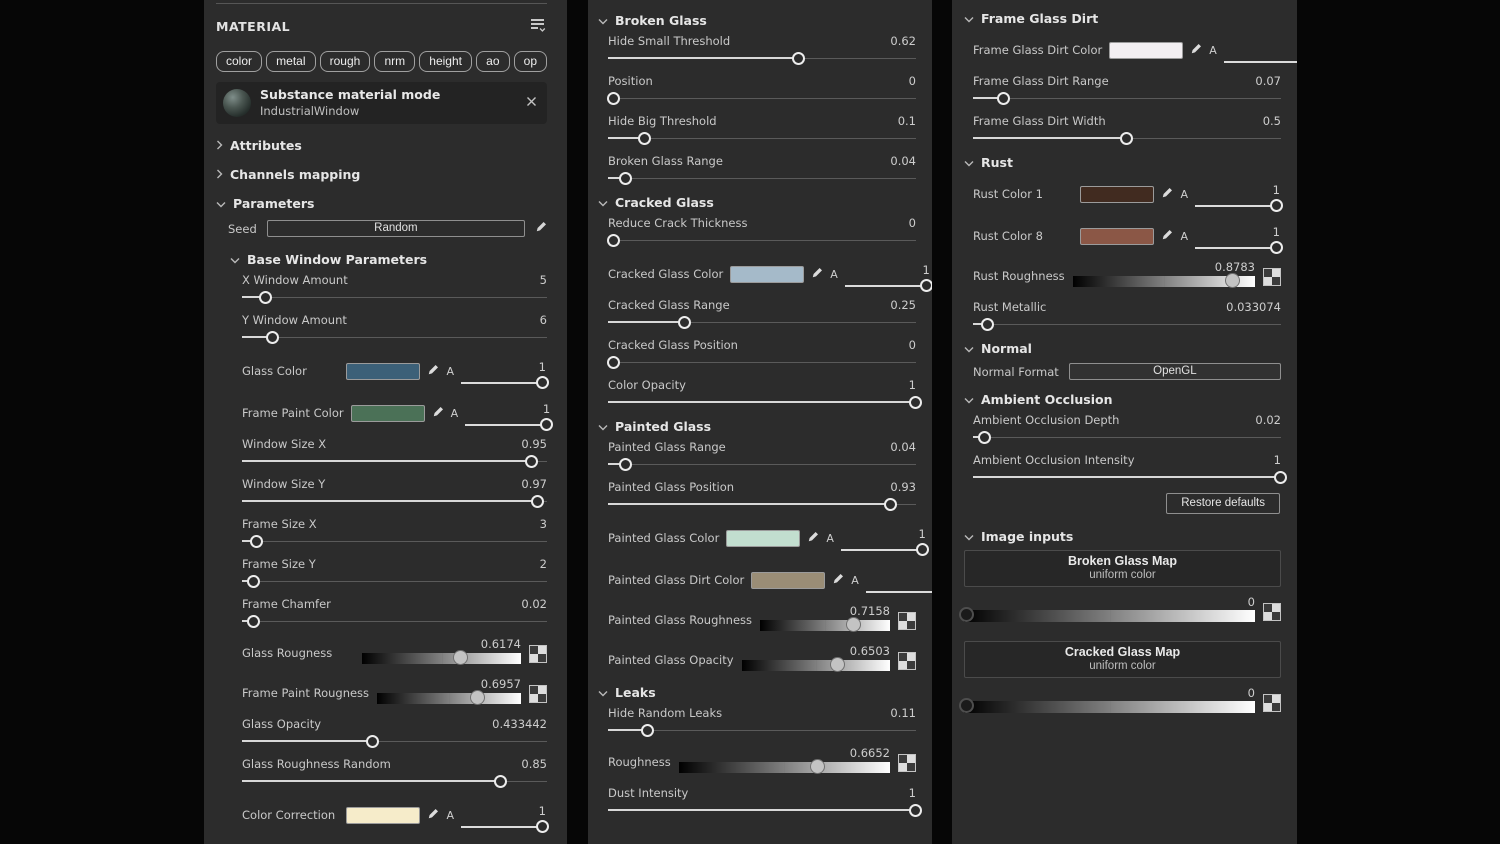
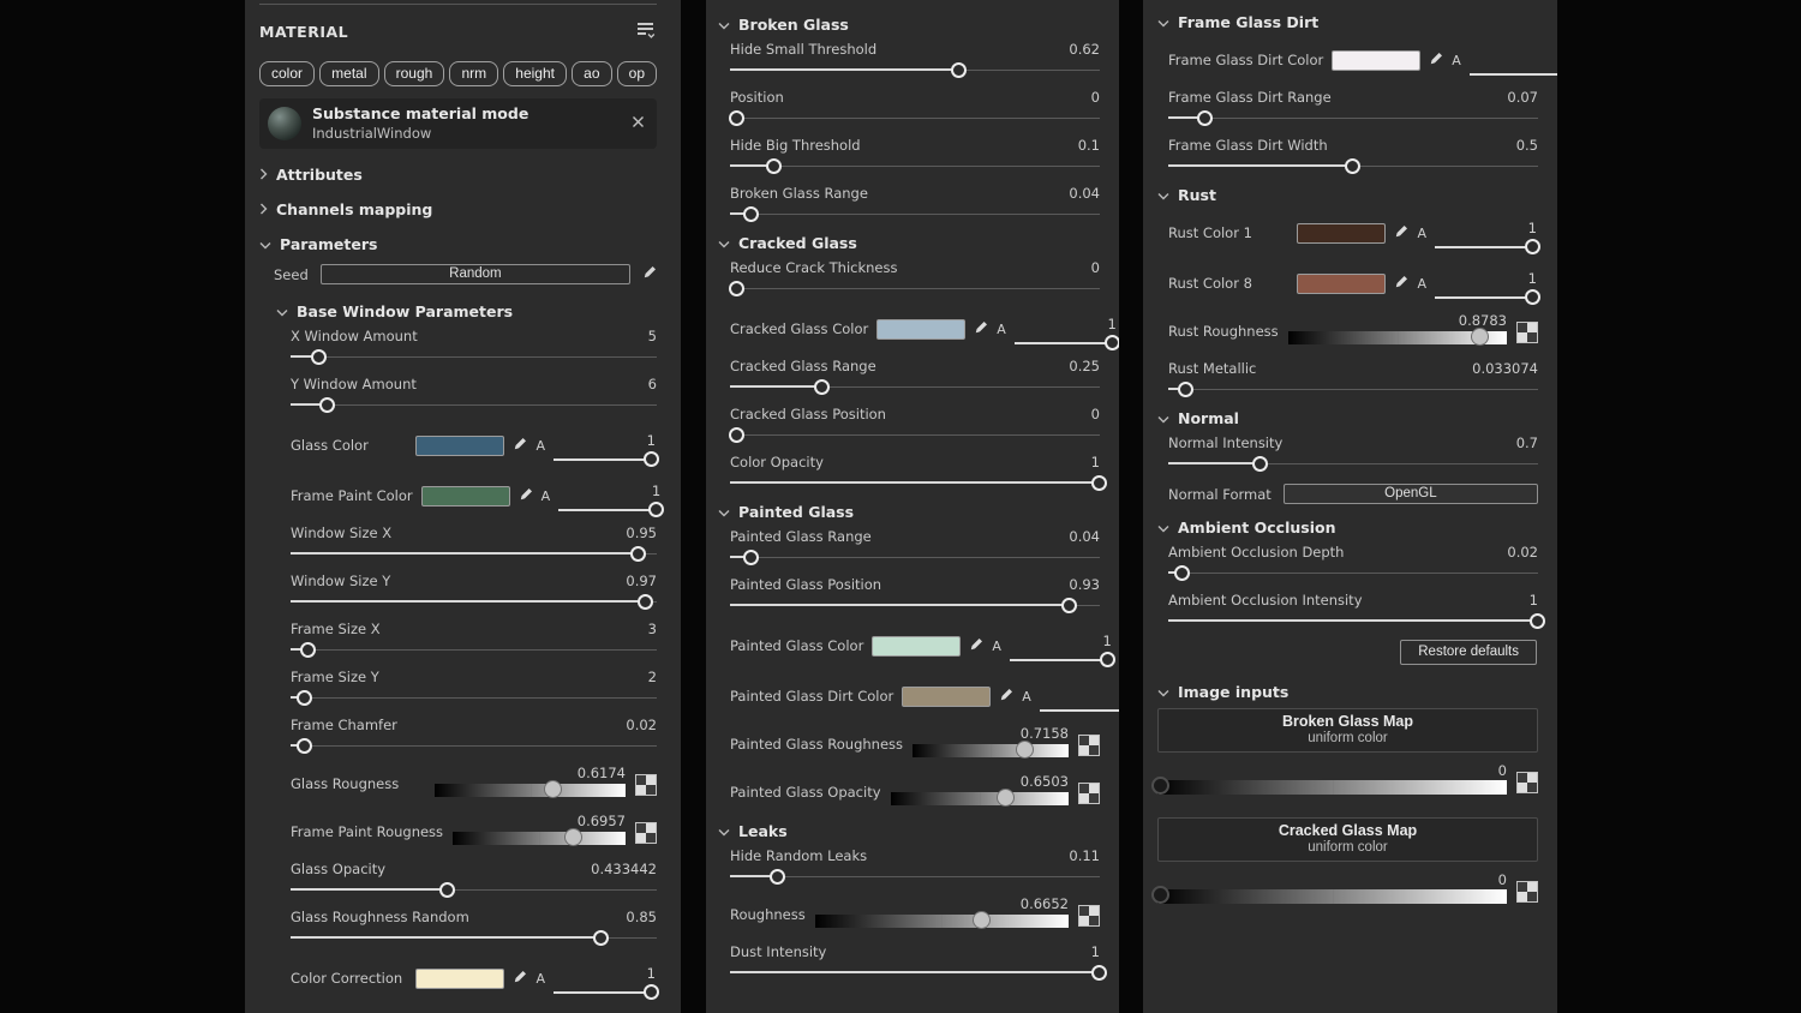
  MATERIAL
  color
  metal
  rough
  nrm
  height
  ao
  op
  Substance material mode
  IndustrialWindow
  Attributes
  Channels mapping
  Parameters
  Seed
  Random
  Base Window Parameters
  X Window Amount
  5
  Y Window Amount
  6
  Glass Color
  A
  1
  Frame Paint Color
  A
  1
  Window Size X
  0.95
  Window Size Y
  0.97
  Frame Size X
  3
  Frame Size Y
  2
  Frame Chamfer
  0.02
  Glass Rougness
  0.6174
  Frame Paint Rougness
  0.6957
  Glass Opacity
  0.433442
  Glass Roughness Random
  0.85
  Color Correction
  A
  1
  Broken Glass
  Hide Small Threshold
  0.62
  Position
  0
  Hide Big Threshold
  0.1
  Broken Glass Range
  0.04
  Cracked Glass
  Reduce Crack Thickness
  0
  Cracked Glass Color
  A
  1
  Cracked Glass Range
  0.25
  Cracked Glass Position
  0
  Color Opacity
  1
  Painted Glass
  Painted Glass Range
  0.04
  Painted Glass Position
  0.93
  Painted Glass Color
  A
  1
  Painted Glass Dirt Color
  A
  Painted Glass Roughness
  0.7158
  Painted Glass Opacity
  0.6503
  Leaks
  Hide Random Leaks
  0.11
  Roughness
  0.6652
  Dust Intensity
  1
  Frame Glass Dirt
  Frame Glass Dirt Color
  A
  Frame Glass Dirt Range
  0.07
  Frame Glass Dirt Width
  0.5
  Rust
  Rust Color 1
  A
  1
  Rust Color 8
  A
  1
  Rust Roughness
  0.8783
  Rust Metallic
  0.033074
  Normal
+ Normal Intensity
+ 0.7
  Normal Format
  OpenGL
  Ambient Occlusion
  Ambient Occlusion Depth
  0.02
  Ambient Occlusion Intensity
  1
  Restore defaults
  Image inputs
  Broken Glass Map
  uniform color
  0
  Cracked Glass Map
  uniform color
  0
